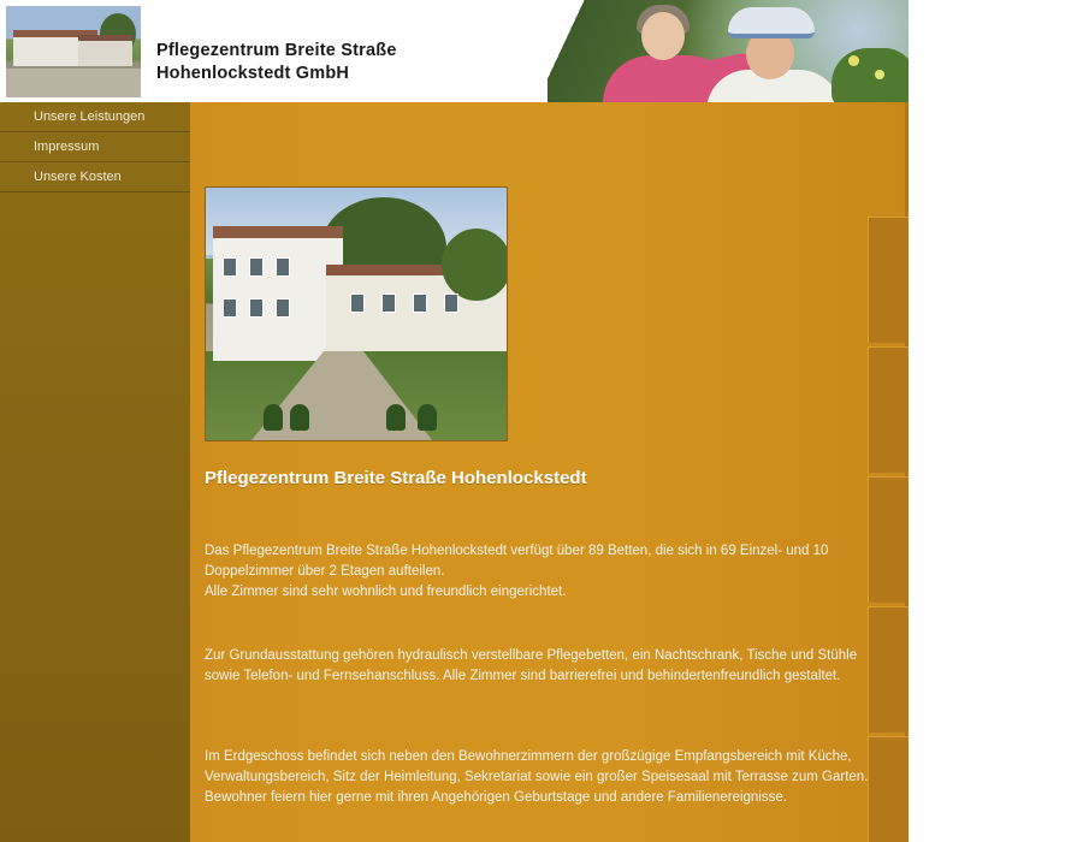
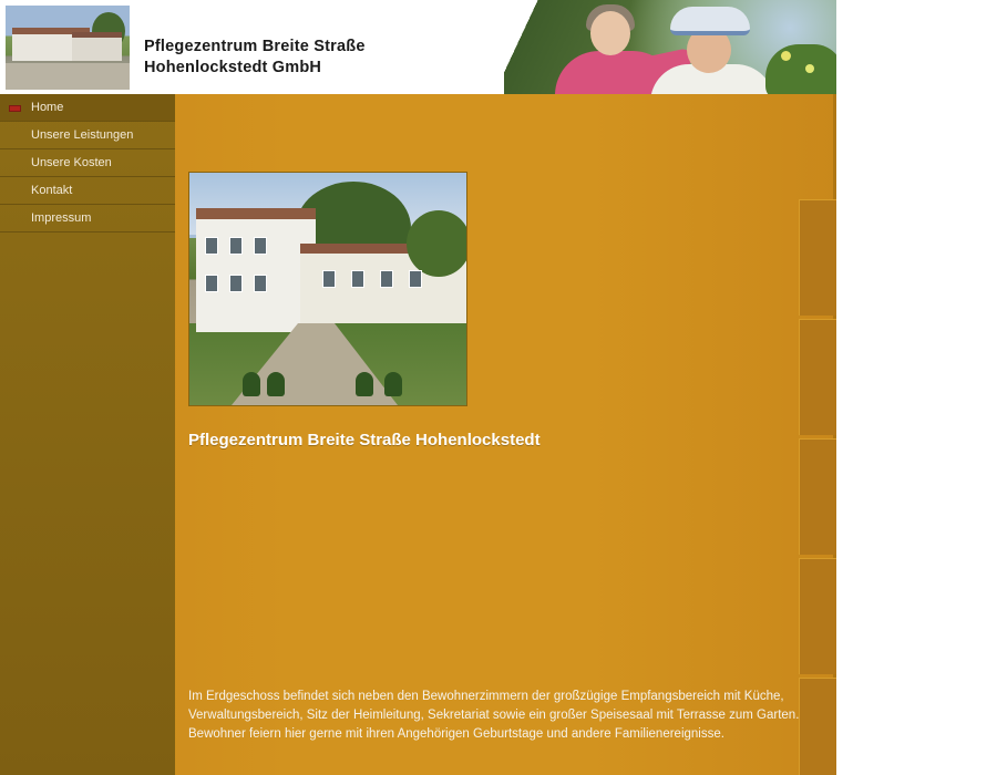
  Pflegezentrum Breite Straße
  Hohenlockstedt GmbH
+ Home
  Unsere Leistungen
- Impressum
+ Unsere Kosten
+ Kontakt
- Unsere Kosten
+ Impressum
  Pflegezentrum Breite Straße Hohenlockstedt
- Das Pflegezentrum Breite Straße Hohenlockstedt verfügt über 89 Betten, die sich in 69 Einzel- und 10 Doppelzimmer über 2 Etagen aufteilen.
- Alle Zimmer sind sehr wohnlich und freundlich eingerichtet.
- Zur Grundausstattung gehören hydraulisch verstellbare Pflegebetten, ein Nachtschrank, Tische und Stühle sowie Telefon- und Fernsehanschluss. Alle Zimmer sind barrierefrei und behindertenfreundlich gestaltet.
  Im Erdgeschoss befindet sich neben den Bewohnerzimmern der großzügige Empfangsbereich mit Küche, Verwaltungsbereich, Sitz der Heimleitung, Sekretariat sowie ein großer Speisesaal mit Terrasse zum Garten.
  Bewohner feiern hier gerne mit ihren Angehörigen Geburtstage und andere Familienereignisse.
